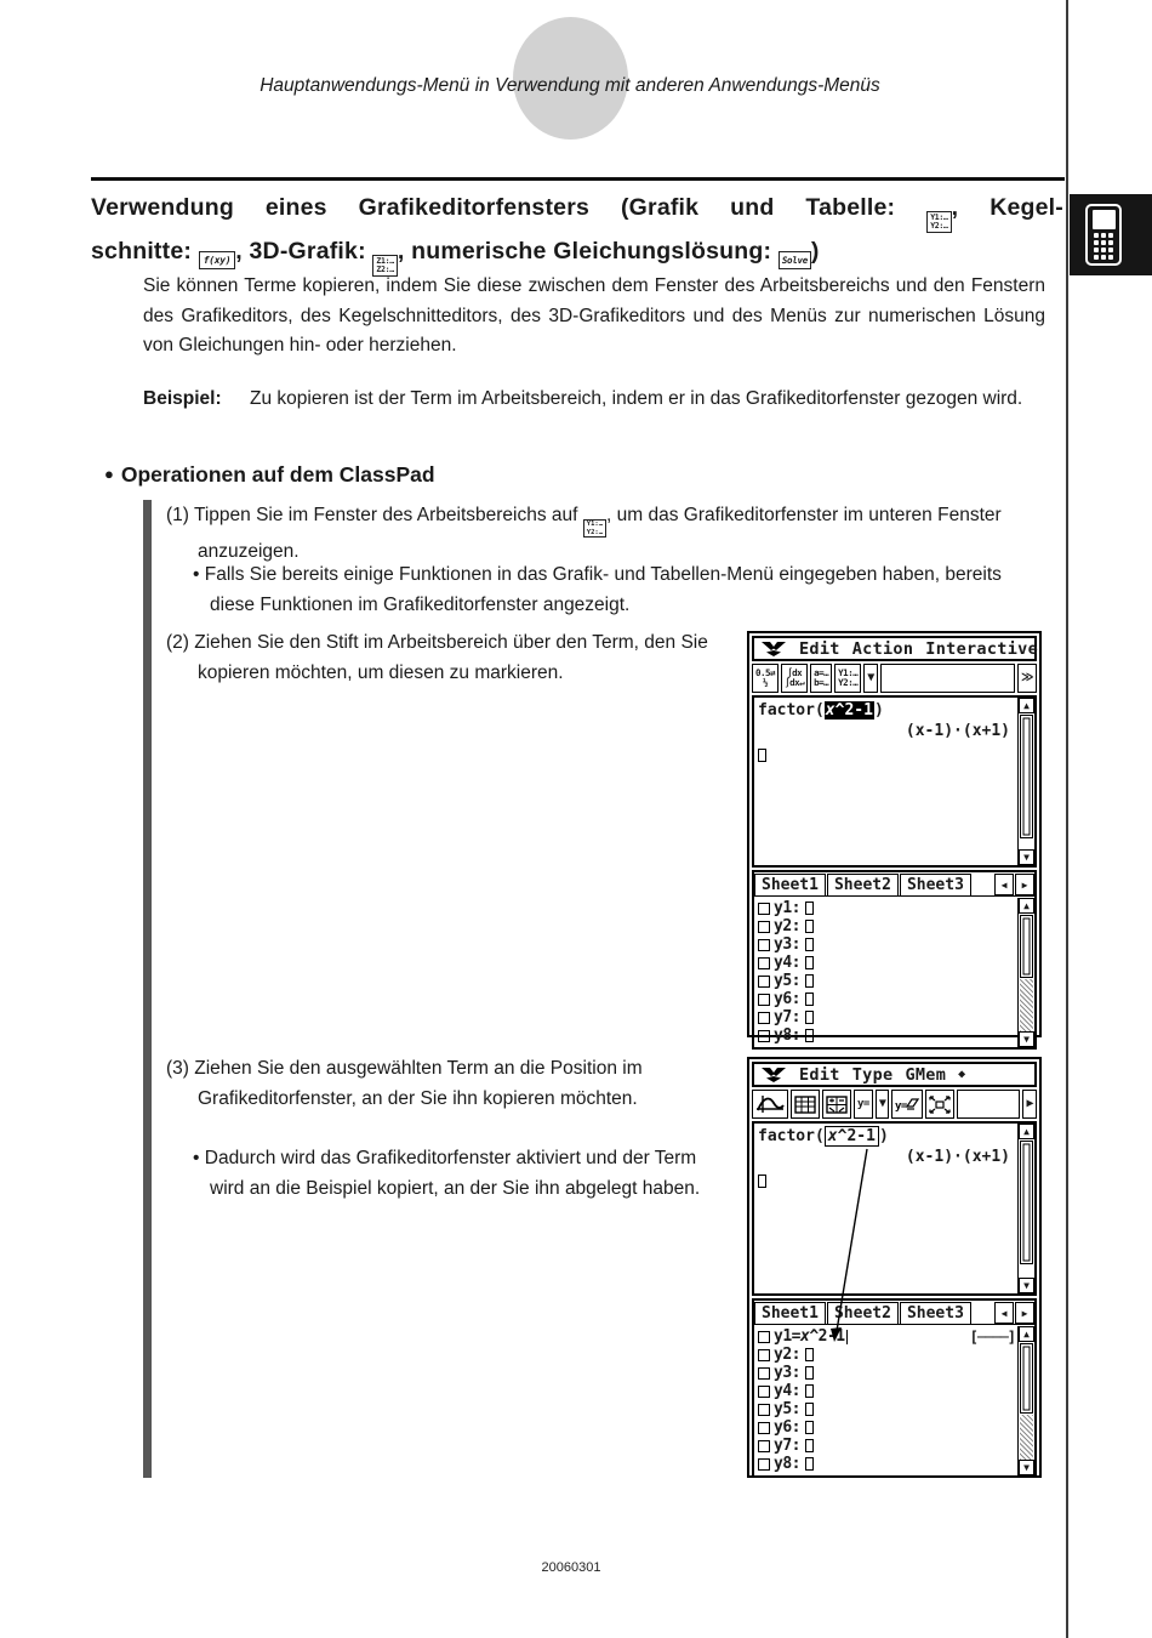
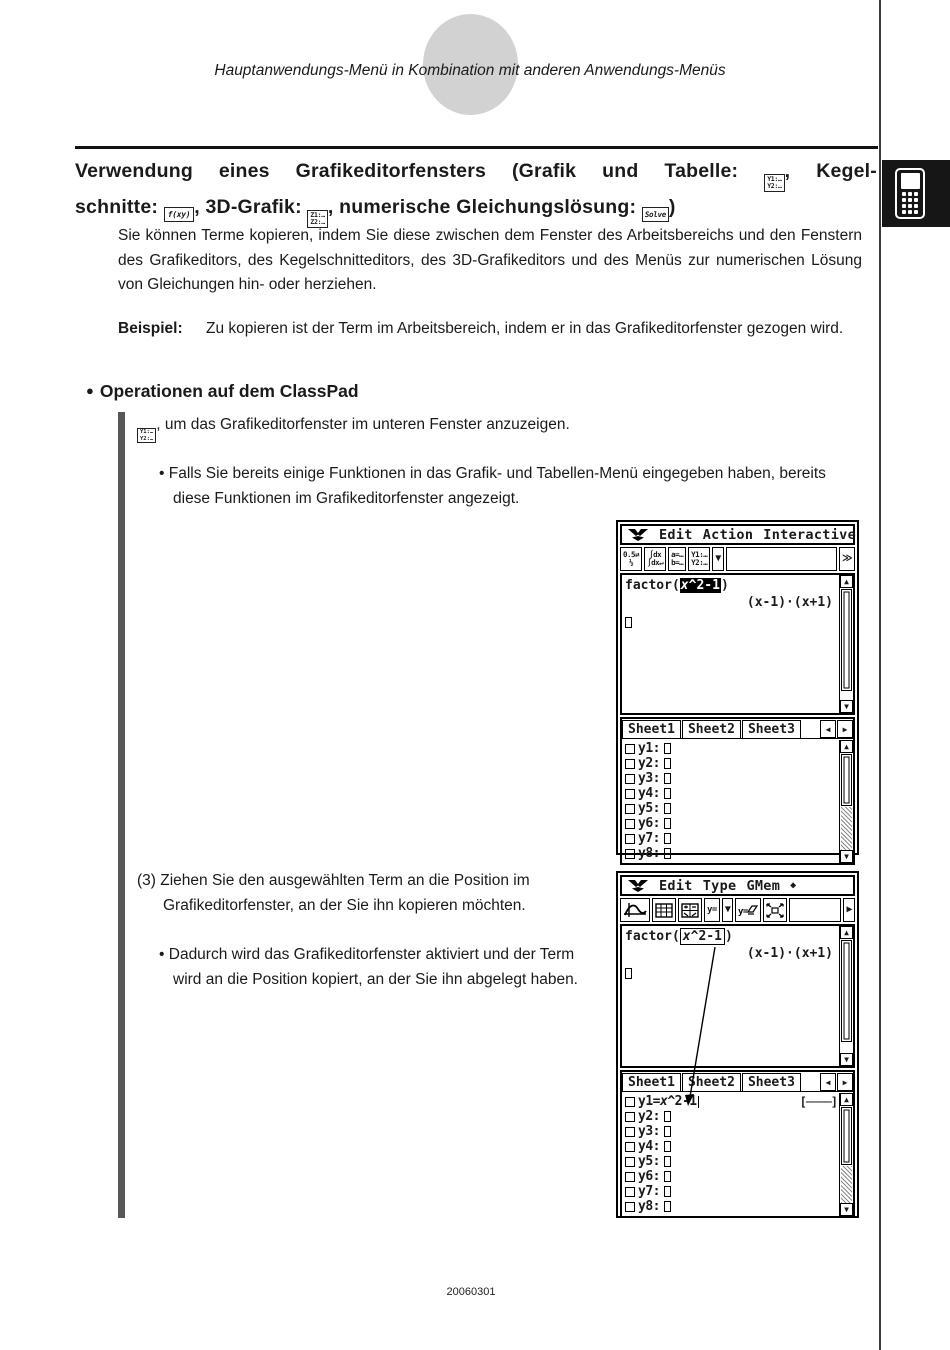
- Hauptanwendungs-Menü in Verwendung mit anderen Anwendungs-Menüs
+ Hauptanwendungs-Menü in Kombination mit anderen Anwendungs-Menüs
  Verwendung eines Grafikeditorfensters (Grafik und Tabelle:
  Y1:…
  Y2:…
  , Kegel-
  schnitte: f(xy), 3D-Grafik:
  Z1:…
  Z2:…
  , numerische Gleichungslösung: Solve)
  Sie können Terme kopieren, indem Sie diese zwischen dem Fenster des Arbeitsbereichs und den Fenstern des Grafikeditors, des Kegelschnitteditors, des 3D-Grafikeditors und des Menüs zur numerischen Lösung von Gleichungen hin- oder herziehen.
  Beispiel:
  Zu kopieren ist der Term im Arbeitsbereich, indem er in das Grafikeditorfenster gezogen wird.
  ● Operationen auf dem ClassPad
- (1) Tippen Sie im Fenster des Arbeitsbereichs auf
  , um das Grafikeditorfenster im unteren Fenster anzuzeigen.
  • Falls Sie bereits einige Funktionen in das Grafik- und Tabellen-Menü eingegeben haben, bereits diese Funktionen im Grafikeditorfenster angezeigt.
- (2) Ziehen Sie den Stift im Arbeitsbereich über den Term, den Sie kopieren möchten, um diesen zu markieren.
  (3) Ziehen Sie den ausgewählten Term an die Position im Grafikeditorfenster, an der Sie ihn kopieren möchten.
- • Dadurch wird das Grafikeditorfenster aktiviert und der Term wird an die Beispiel kopiert, an der Sie ihn abgelegt haben.
+ • Dadurch wird das Grafikeditorfenster aktiviert und der Term wird an die Position kopiert, an der Sie ihn abgelegt haben.
  Edit
  Action
  Interactive
  0.5⇄
  ½
  ∫dx
  ∫dx↵
  a=…
  b=…
  Y1:…
  Y2:…
  ▼
  ≫
  factor(x^2-1)
  (x-1)·(x+1)
  ▲
  ▼
  Sheet1
  Sheet2
  Sheet3
  ◀
  ▶
  y1:
  y2:
  y3:
  y4:
  y5:
  y6:
  y7:
  y8:
  ▲
  ▼
  Edit
  Type
  GMem
  ◆
  y=
  ▼
  y=
  ▶
  factor( x^2-1 )
  (x-1)·(x+1)
  ▲
  ▼
  Sheet1
  heet2
  Sheet3
  ◀
  ▶
  y1=
  x
  ^2-1
  [────]
  y2:
  y3:
  y4:
  y5:
  y6:
  y7:
  y8:
  ▲
  ▼
  20060301
